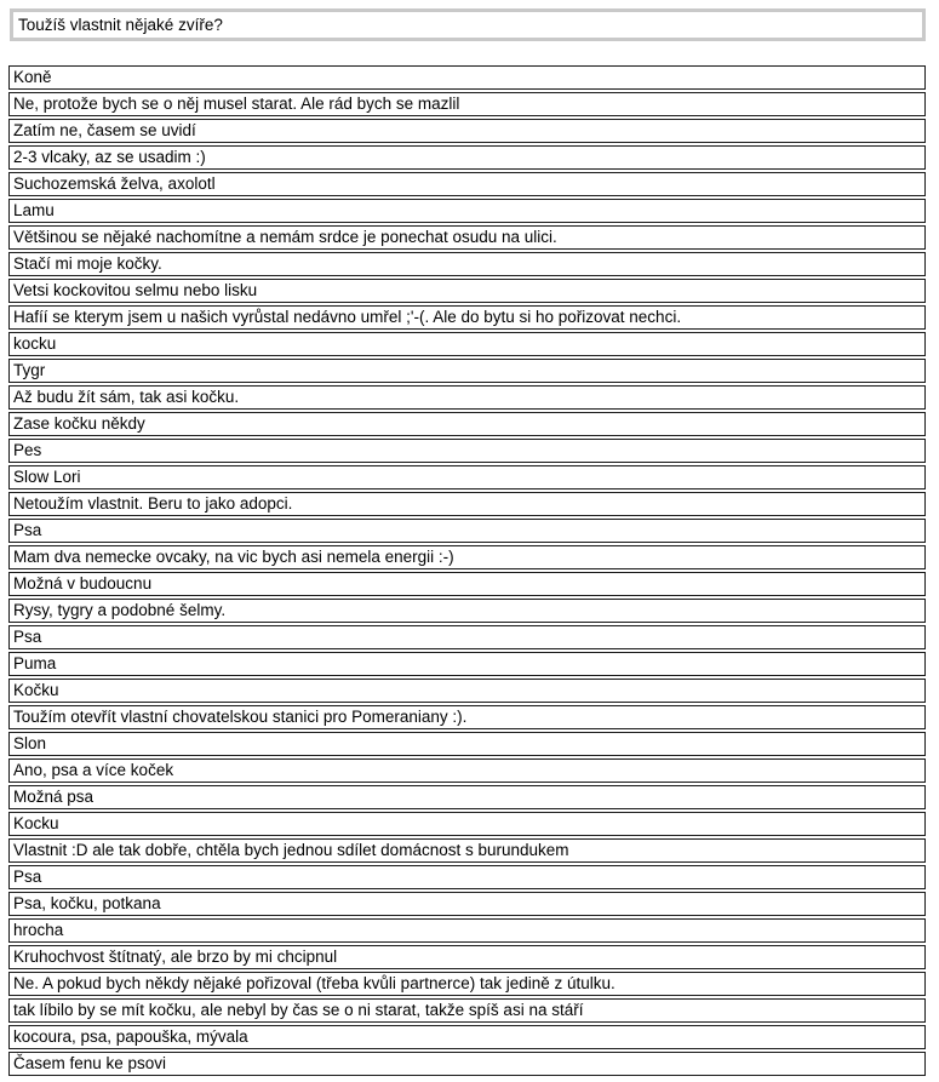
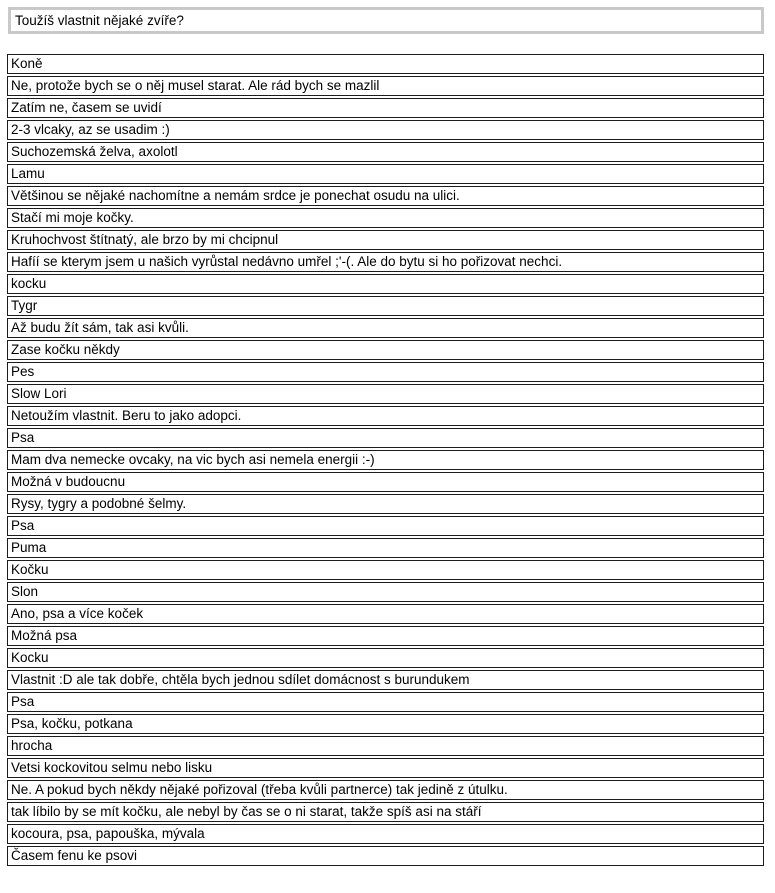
  Toužíš vlastnit nějaké zvíře?
  Koně
  Ne, protože bych se o něj musel starat. Ale rád bych se mazlil
  Zatím ne, časem se uvidí
  2-3 vlcaky, az se usadim :)
  Suchozemská želva, axolotl
  Lamu
  Většinou se nějaké nachomítne a nemám srdce je ponechat osudu na ulici.
  Stačí mi moje kočky.
- Vetsi kockovitou selmu nebo lisku
+ Kruhochvost štítnatý, ale brzo by mi chcipnul
  Hafíí se kterym jsem u našich vyrůstal nedávno umřel ;'-(. Ale do bytu si ho pořizovat nechci.
  kocku
  Tygr
- Až budu žít sám, tak asi kočku.
+ Až budu žít sám, tak asi kvůli.
  Zase kočku někdy
  Pes
  Slow Lori
  Netoužím vlastnit. Beru to jako adopci.
  Psa
  Mam dva nemecke ovcaky, na vic bych asi nemela energii :-)
  Možná v budoucnu
  Rysy, tygry a podobné šelmy.
  Psa
  Puma
  Kočku
- Toužím otevřít vlastní chovatelskou stanici pro Pomeraniany :).
  Slon
  Ano, psa a více koček
  Možná psa
  Kocku
  Vlastnit :D ale tak dobře, chtěla bych jednou sdílet domácnost s burundukem
  Psa
  Psa, kočku, potkana
  hrocha
- Kruhochvost štítnatý, ale brzo by mi chcipnul
+ Vetsi kockovitou selmu nebo lisku
  Ne. A pokud bych někdy nějaké pořizoval (třeba kvůli partnerce) tak jedině z útulku.
  tak líbilo by se mít kočku, ale nebyl by čas se o ni starat, takže spíš asi na stáří
  kocoura, psa, papouška, mývala
  Časem fenu ke psovi
